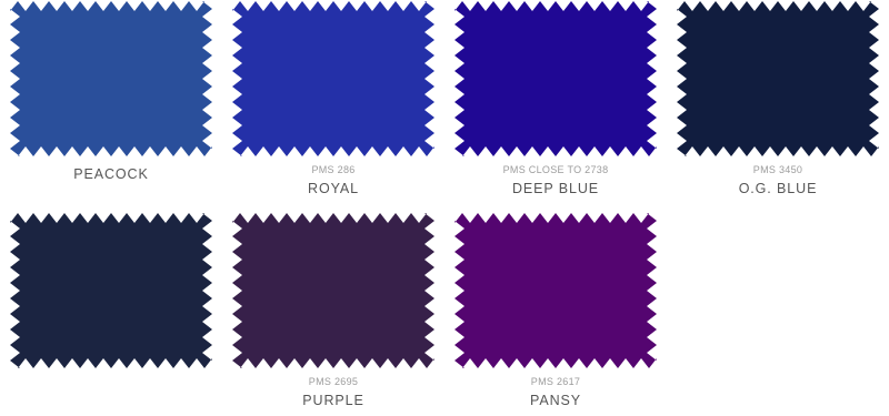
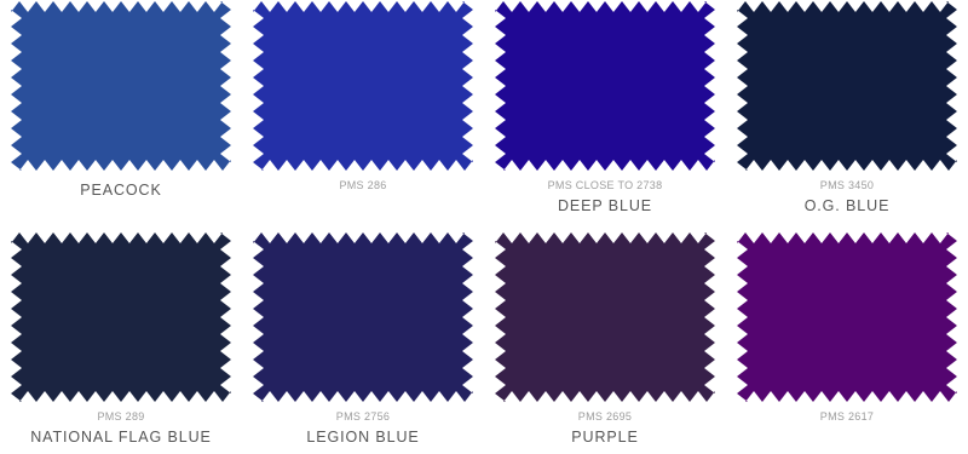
  PEACOCK
  PMS 286
- ROYAL
  PMS CLOSE TO 2738
  DEEP BLUE
  PMS 3450
  O.G. BLUE
+ PMS 289
+ NATIONAL FLAG BLUE
+ PMS 2756
+ LEGION BLUE
  PMS 2695
  PURPLE
  PMS 2617
- PANSY
